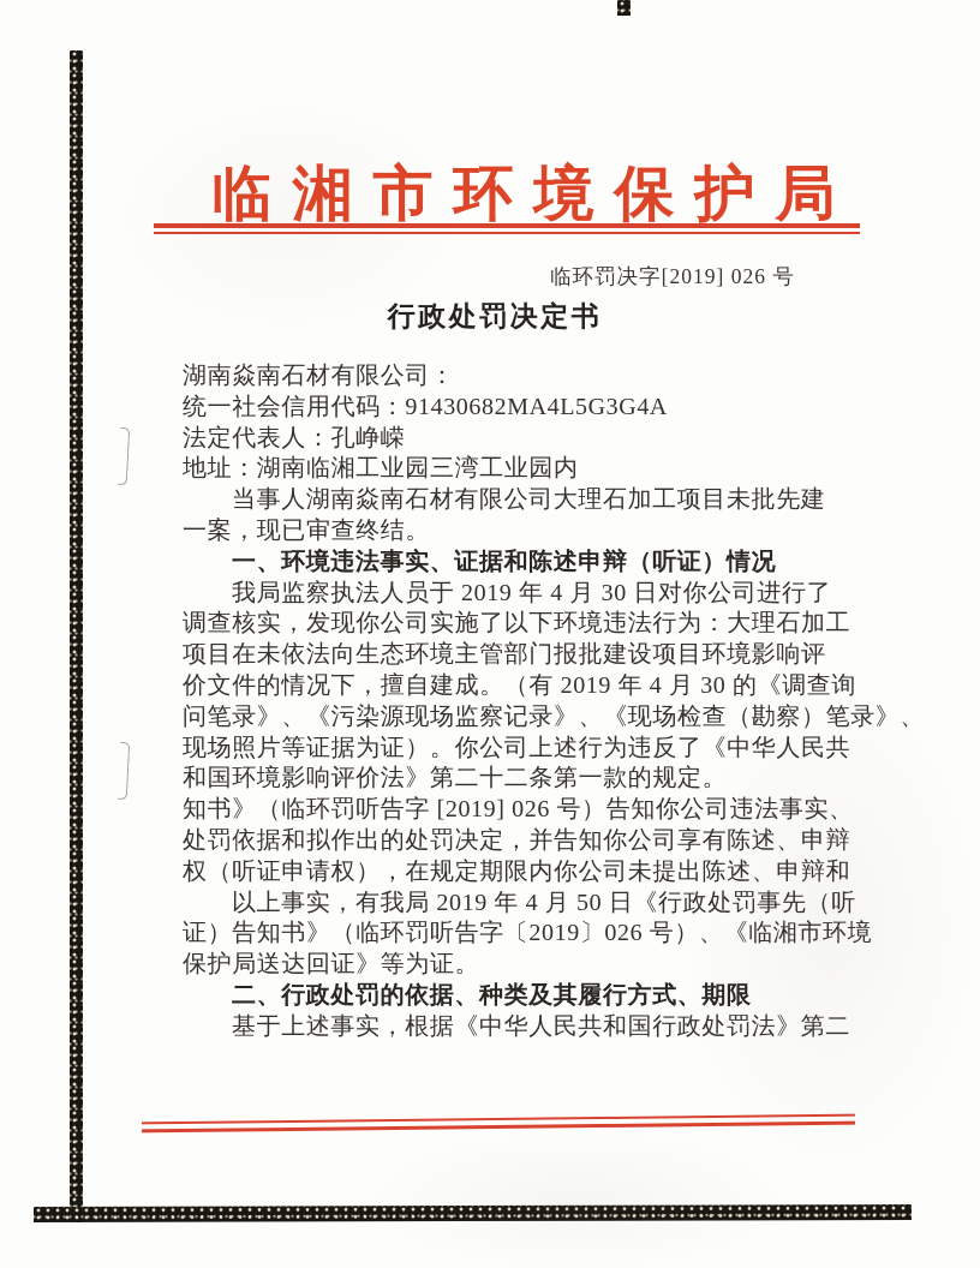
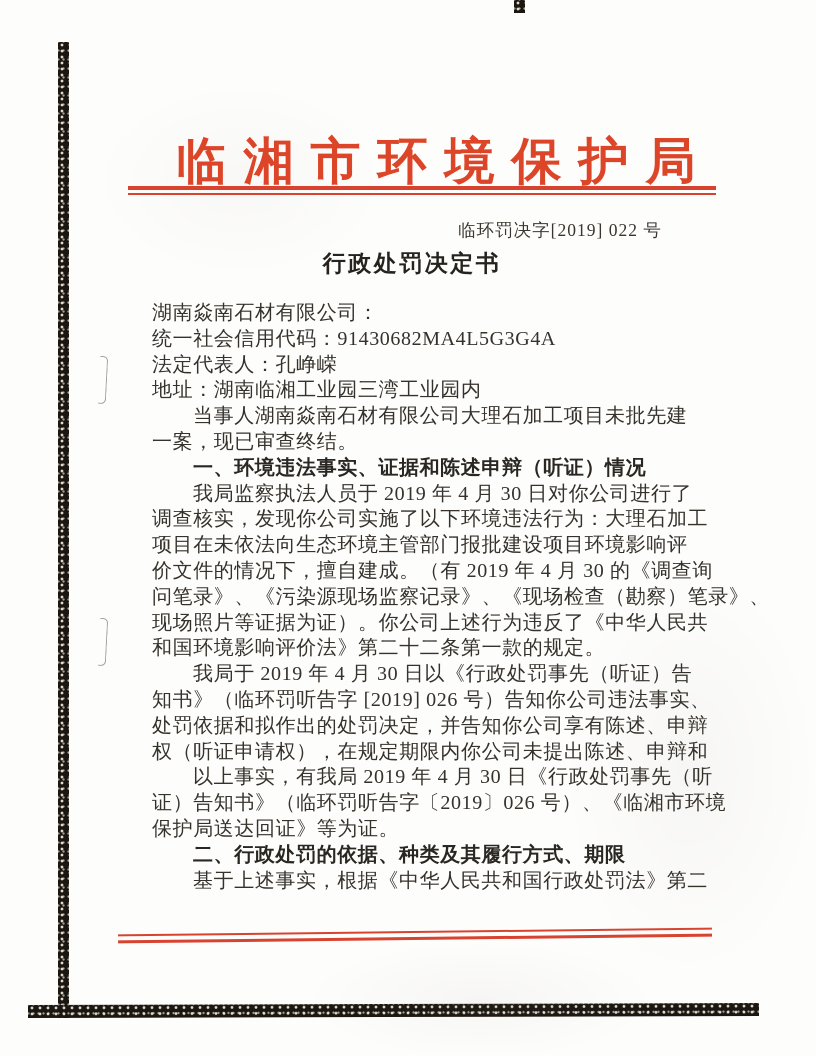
  临湘市环境保护局
- 临环罚决字[2019] 026 号
+ 临环罚决字[2019] 022 号
  行政处罚决定书
  湖南焱南石材有限公司：
  统一社会信用代码：91430682MA4L5G3G4A
  法定代表人：孔峥嵘
  地址：湖南临湘工业园三湾工业园内
  当事人湖南焱南石材有限公司大理石加工项目未批先建
  一案，现已审查终结。
  一、环境违法事实、证据和陈述申辩（听证）情况
  我局监察执法人员于 2019 年 4 月 30 日对你公司进行了
  调查核实，发现你公司实施了以下环境违法行为：大理石加工
  项目在未依法向生态环境主管部门报批建设项目环境影响评
  价文件的情况下，擅自建成。（有 2019 年 4 月 30 的《调查询
  问笔录》、《污染源现场监察记录》、《现场检查（勘察）笔录》、
  现场照片等证据为证）。你公司上述行为违反了《中华人民共
  和国环境影响评价法》第二十二条第一款的规定。
+ 我局于 2019 年 4 月 30 日以《行政处罚事先（听证）告
  知书》（临环罚听告字 [2019] 026 号）告知你公司违法事实、
  处罚依据和拟作出的处罚决定，并告知你公司享有陈述、申辩
  权（听证申请权），在规定期限内你公司未提出陈述、申辩和
- 以上事实，有我局 2019 年 4 月 50 日《行政处罚事先（听
+ 以上事实，有我局 2019 年 4 月 30 日《行政处罚事先（听
  证）告知书》（临环罚听告字〔2019〕026 号）、《临湘市环境
  保护局送达回证》等为证。
  二、行政处罚的依据、种类及其履行方式、期限
  基于上述事实，根据《中华人民共和国行政处罚法》第二
